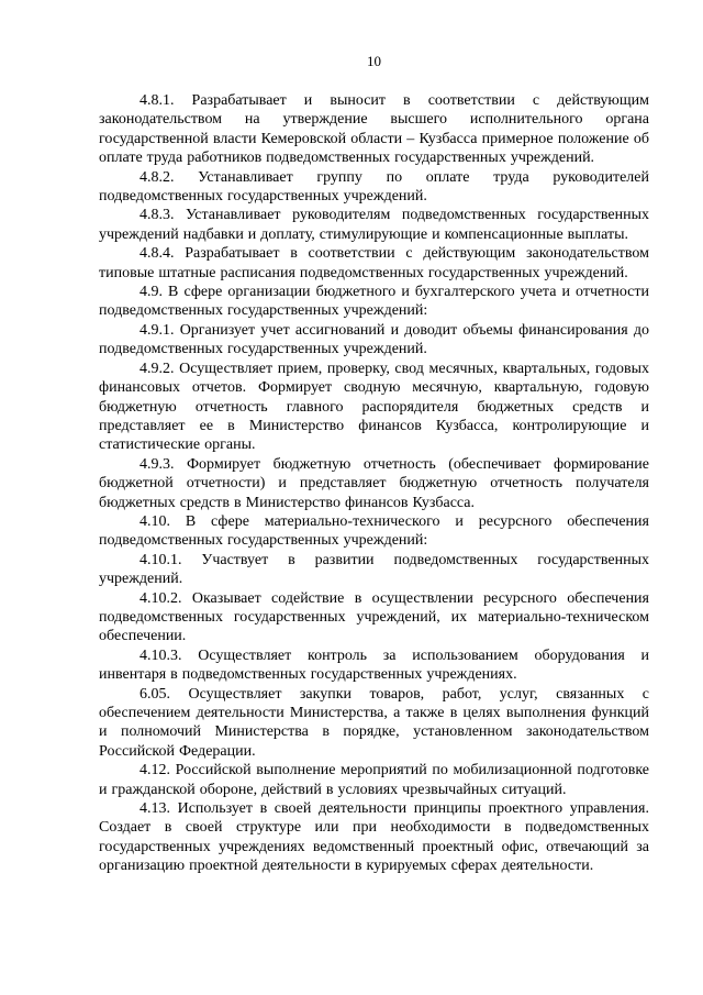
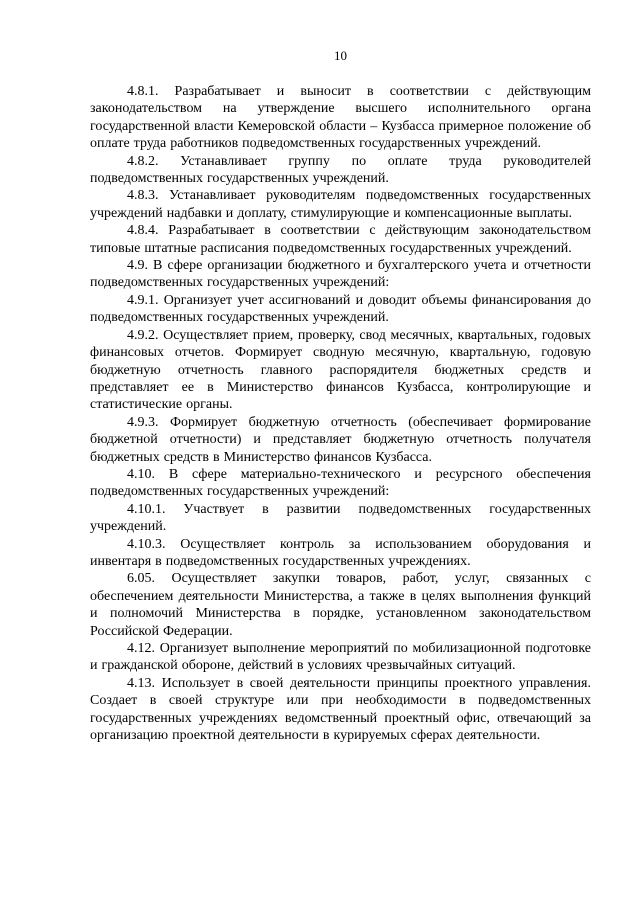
  10
  4.8.1. Разрабатывает и выносит в соответствии с действующим законодательством на утверждение высшего исполнительного органа государственной власти Кемеровской области – Кузбасса примерное положение об оплате труда работников подведомственных государственных учреждений.
  4.8.2. Устанавливает группу по оплате труда руководителей подведомственных государственных учреждений.
  4.8.3. Устанавливает руководителям подведомственных государственных учреждений надбавки и доплату, стимулирующие и компенсационные выплаты.
  4.8.4. Разрабатывает в соответствии с действующим законодательством типовые штатные расписания подведомственных государственных учреждений.
  4.9. В сфере организации бюджетного и бухгалтерского учета и отчетности подведомственных государственных учреждений:
  4.9.1. Организует учет ассигнований и доводит объемы финансирования до подведомственных государственных учреждений.
  4.9.2. Осуществляет прием, проверку, свод месячных, квартальных, годовых финансовых отчетов. Формирует сводную месячную, квартальную, годовую бюджетную отчетность главного распорядителя бюджетных средств и представляет ее в Министерство финансов Кузбасса, контролирующие и статистические органы.
  4.9.3. Формирует бюджетную отчетность (обеспечивает формирование бюджетной отчетности) и представляет бюджетную отчетность получателя бюджетных средств в Министерство финансов Кузбасса.
  4.10. В сфере материально-технического и ресурсного обеспечения подведомственных государственных учреждений:
  4.10.1. Участвует в развитии подведомственных государственных учреждений.
- 4.10.2. Оказывает содействие в осуществлении ресурсного обеспечения подведомственных государственных учреждений, их материально-техническом обеспечении.
  4.10.3. Осуществляет контроль за использованием оборудования и инвентаря в подведомственных государственных учреждениях.
  6.05. Осуществляет закупки товаров, работ, услуг, связанных с обеспечением деятельности Министерства, а также в целях выполнения функций и полномочий Министерства в порядке, установленном законодательством Российской Федерации.
- 4.12. Российской выполнение мероприятий по мобилизационной подготовке и гражданской обороне, действий в условиях чрезвычайных ситуаций.
+ 4.12. Организует выполнение мероприятий по мобилизационной подготовке и гражданской обороне, действий в условиях чрезвычайных ситуаций.
  4.13. Использует в своей деятельности принципы проектного управления. Создает в своей структуре или при необходимости в подведомственных государственных учреждениях ведомственный проектный офис, отвечающий за организацию проектной деятельности в курируемых сферах деятельности.
